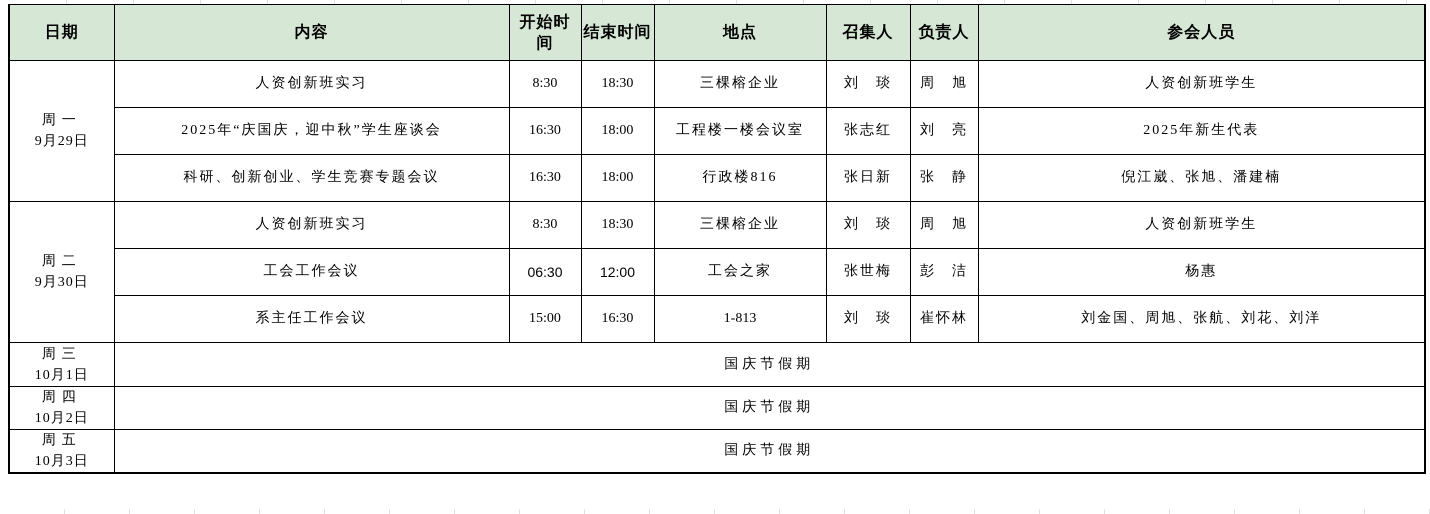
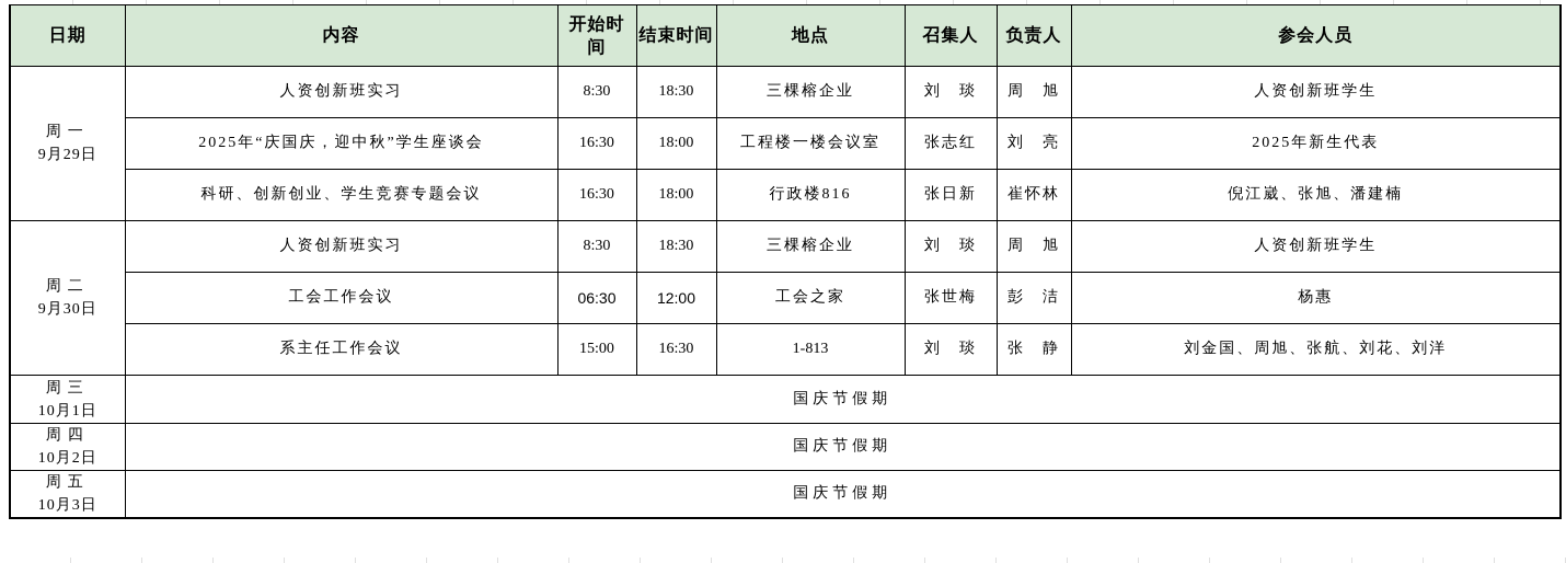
  日期	内容	开始时间	结束时间	地点	召集人	负责人	参会人员
  周一 9月29日	人资创新班实习	8:30	18:30	三棵榕企业	刘 琰	周 旭	人资创新班学生
  2025年“庆国庆，迎中秋”学生座谈会	16:30	18:00	工程楼一楼会议室	张志红	刘 亮	2025年新生代表
- 科研、创新创业、学生竞赛专题会议	16:30	18:00	行政楼816	张日新	张 静	倪江崴、张旭、潘建楠
+ 科研、创新创业、学生竞赛专题会议	16:30	18:00	行政楼816	张日新	崔怀林	倪江崴、张旭、潘建楠
  周二 9月30日	人资创新班实习	8:30	18:30	三棵榕企业	刘 琰	周 旭	人资创新班学生
  工会工作会议	06:30	12:00	工会之家	张世梅	彭 洁	杨惠
- 系主任工作会议	15:00	16:30	1-813	刘 琰	崔怀林	刘金国、周旭、张航、刘花、刘洋
+ 系主任工作会议	15:00	16:30	1-813	刘 琰	张 静	刘金国、周旭、张航、刘花、刘洋
  周三 10月1日	国庆节假期
  周四 10月2日	国庆节假期
  周五 10月3日	国庆节假期
